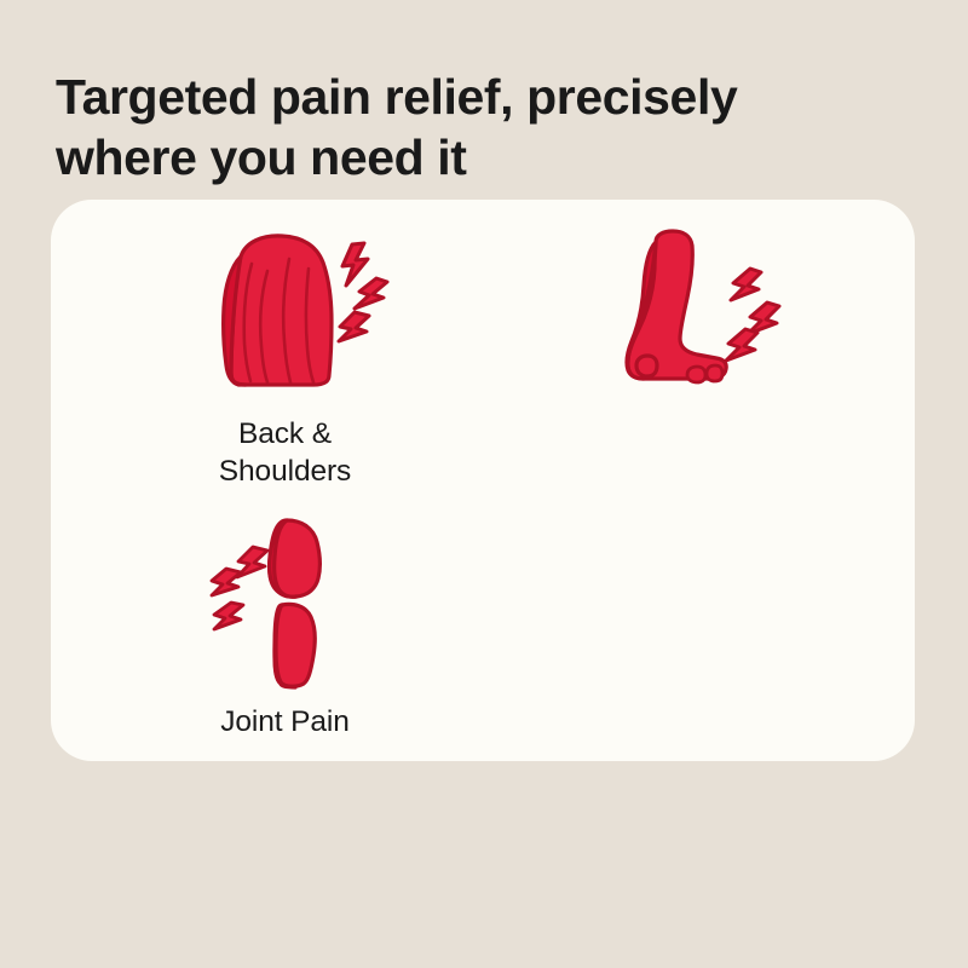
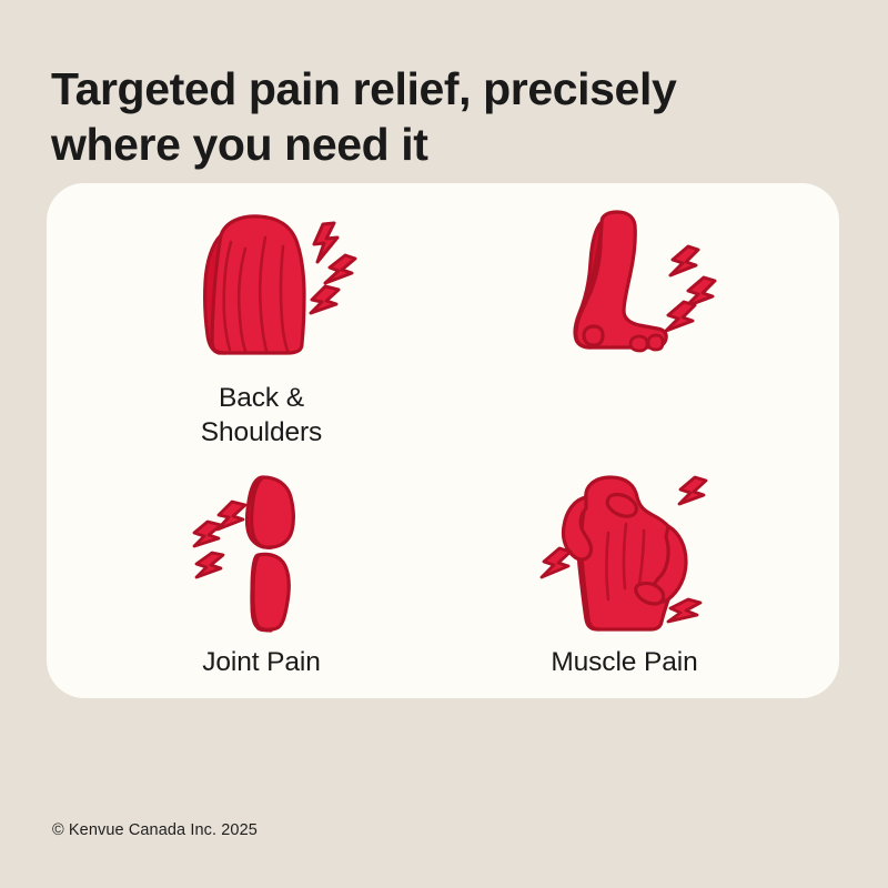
  Targeted pain relief, precisely
  where you need it
  Back &
  Shoulders
  Joint Pain
+ Muscle Pain
+ © Kenvue Canada Inc. 2025
